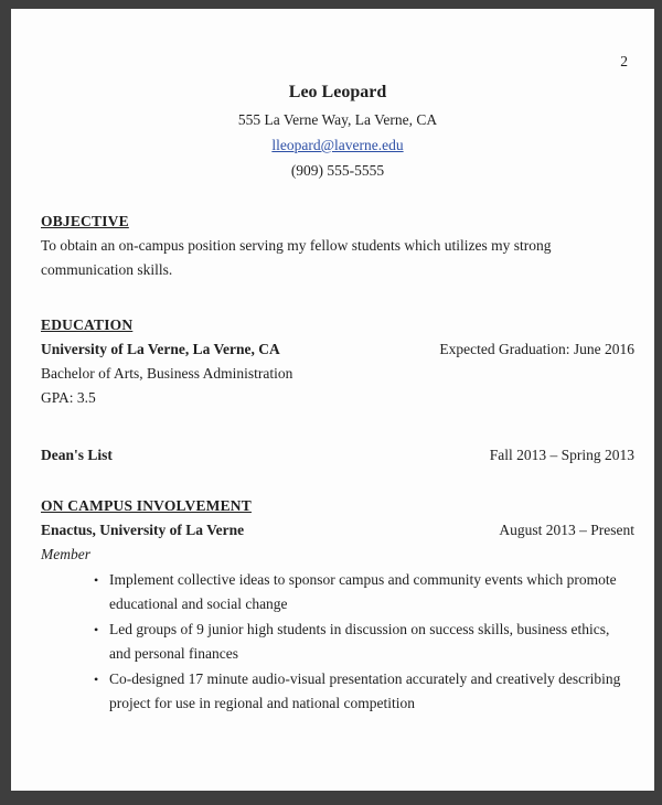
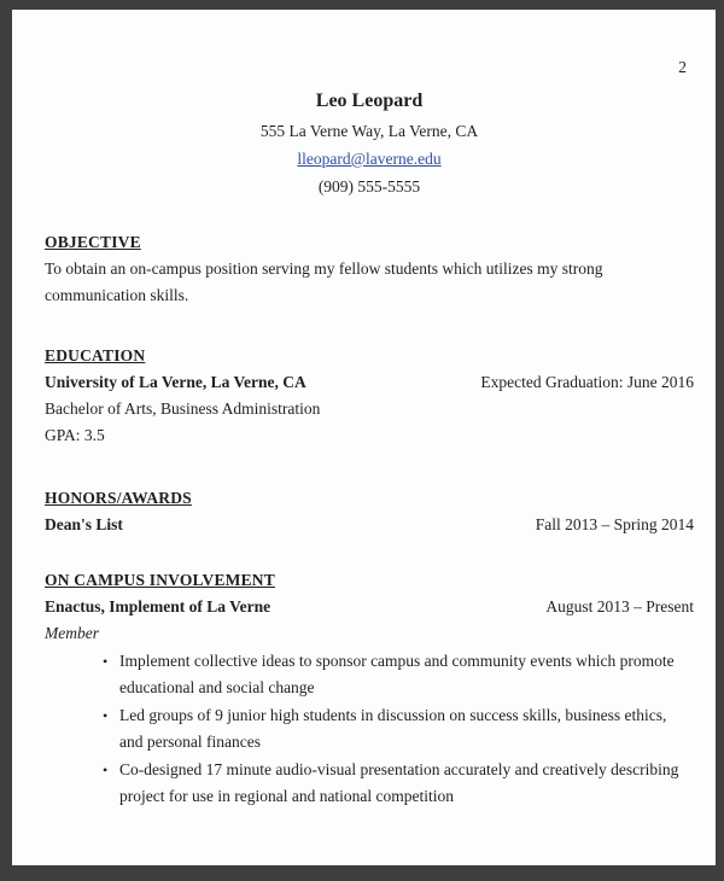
  2
  Leo Leopard
  555 La Verne Way, La Verne, CA
  lleopard@laverne.edu
  (909) 555-5555
  OBJECTIVE
  To obtain an on-campus position serving my fellow students which utilizes my strong communication skills.
  EDUCATION
  University of La Verne, La Verne, CA
  Expected Graduation: June 2016
  Bachelor of Arts, Business Administration
  GPA: 3.5
+ HONORS/AWARDS
  Dean's List
- Fall 2013 – Spring 2013
+ Fall 2013 – Spring 2014
  ON CAMPUS INVOLVEMENT
- Enactus, University of La Verne
+ Enactus, Implement of La Verne
  August 2013 – Present
  Member
  •
  Implement collective ideas to sponsor campus and community events which promote educational and social change
  •
  Led groups of 9 junior high students in discussion on success skills, business ethics, and personal finances
  •
  Co-designed 17 minute audio-visual presentation accurately and creatively describing project for use in regional and national competition
